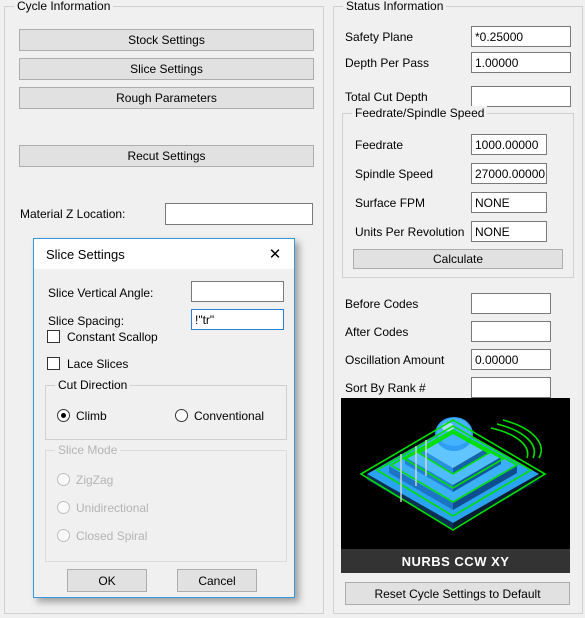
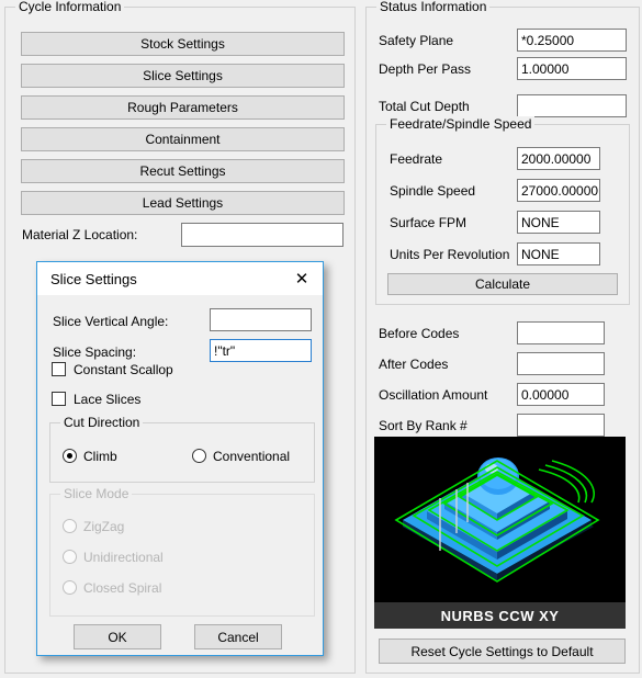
  Cycle Information
  Stock Settings
  Slice Settings
  Rough Parameters
+ Containment
  Recut Settings
+ Lead Settings
  Material Z Location:
  Status Information
  Safety Plane
  *0.25000
  Depth Per Pass
  1.00000
  Total Cut Depth
  Before Codes
  After Codes
  Oscillation Amount
  0.00000
  Sort By Rank #
  Reset Cycle Settings to Default
  Feedrate/Spindle Speed
  Feedrate
- 1000.00000
+ 2000.00000
  Spindle Speed
  27000.00000
  Surface FPM
  NONE
  Units Per Revolution
  NONE
  Calculate
  NURBS CCW XY
  Slice Settings
  ✕
  Slice Vertical Angle:
  Slice Spacing:
  !"tr"
  Constant Scallop
  Lace Slices
  Cut Direction
  Climb
  Conventional
  Slice Mode
  ZigZag
  Unidirectional
  Closed Spiral
  OK
  Cancel
